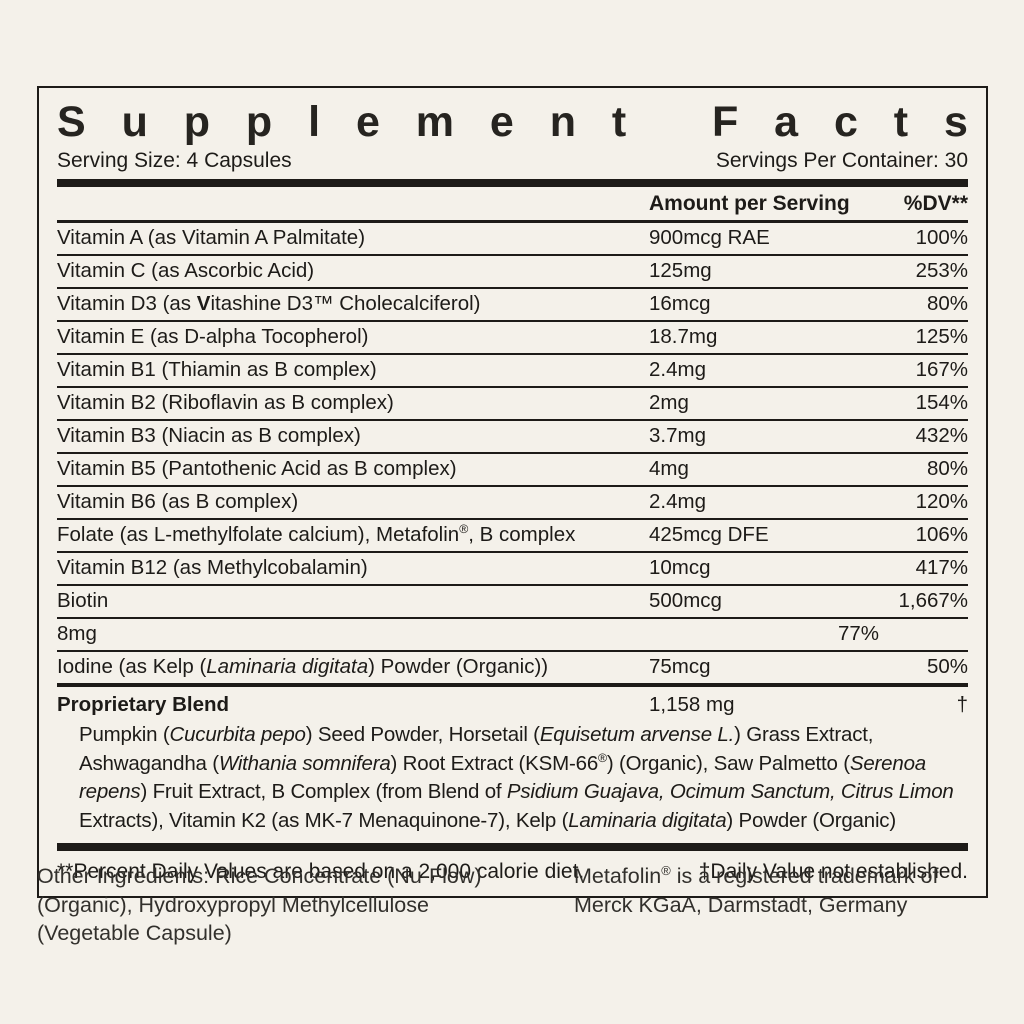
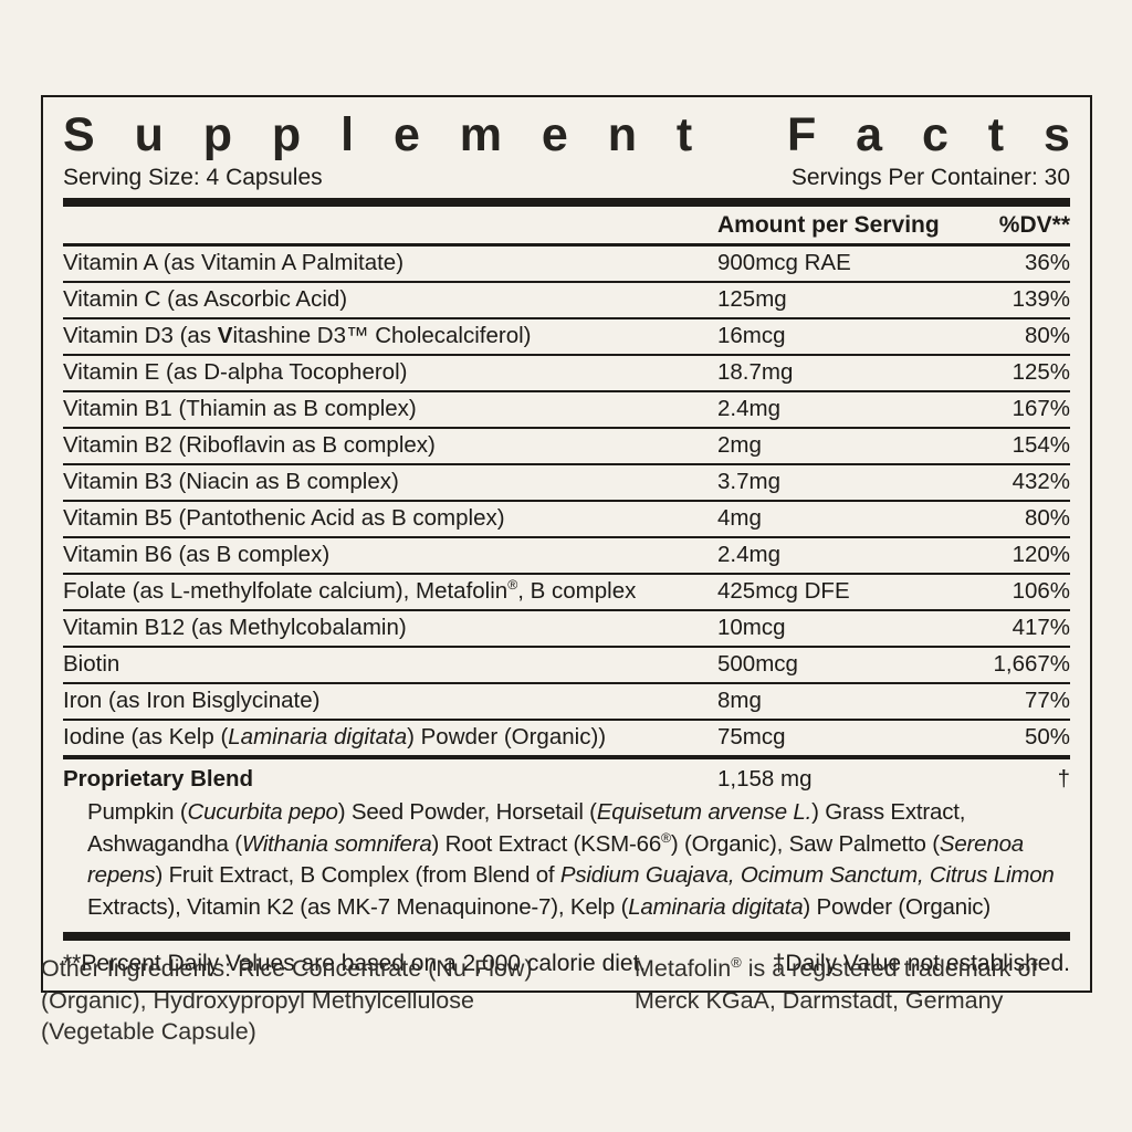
  S
  u
  p
  p
  l
  e
  m
  e
  n
  t
  F
  a
  c
  t
  s
  Serving Size: 4 Capsules
  Servings Per Container: 30
  Amount per Serving
  %DV**
  Vitamin A (as Vitamin A Palmitate)
  900mcg RAE
- 100%
+ 36%
  Vitamin C (as Ascorbic Acid)
  125mg
- 253%
+ 139%
  Vitamin D3 (as Vitashine D3™ Cholecalciferol)
  16mcg
  80%
  Vitamin E (as D-alpha Tocopherol)
  18.7mg
  125%
  Vitamin B1 (Thiamin as B complex)
  2.4mg
  167%
  Vitamin B2 (Riboflavin as B complex)
  2mg
  154%
  Vitamin B3 (Niacin as B complex)
  3.7mg
  432%
  Vitamin B5 (Pantothenic Acid as B complex)
  4mg
  80%
  Vitamin B6 (as B complex)
  2.4mg
  120%
  Folate (as L-methylfolate calcium), Metafolin®, B complex
  425mcg DFE
  106%
  Vitamin B12 (as Methylcobalamin)
  10mcg
  417%
  Biotin
  500mcg
  1,667%
+ Iron (as Iron Bisglycinate)
  8mg
  77%
  Iodine (as Kelp (Laminaria digitata) Powder (Organic))
  75mcg
  50%
  Proprietary Blend
  1,158 mg
  †
  Pumpkin (Cucurbita pepo) Seed Powder, Horsetail (Equisetum arvense L.) Grass Extract, Ashwagandha (Withania somnifera) Root Extract (KSM-66®) (Organic), Saw Palmetto (Serenoa repens) Fruit Extract, B Complex (from Blend of Psidium Guajava, Ocimum Sanctum, Citrus Limon Extracts), Vitamin K2 (as MK-7 Menaquinone-7), Kelp (Laminaria digitata) Powder (Organic)
  **Percent Daily Values are based on a 2,000 calorie diet.
  †Daily Value not established.
  Other Ingredients: Rice Concentrate (Nu-Flow) (Organic), Hydroxypropyl Methylcellulose (Vegetable Capsule)
  Metafolin® is a registered trademark of Merck KGaA, Darmstadt, Germany
